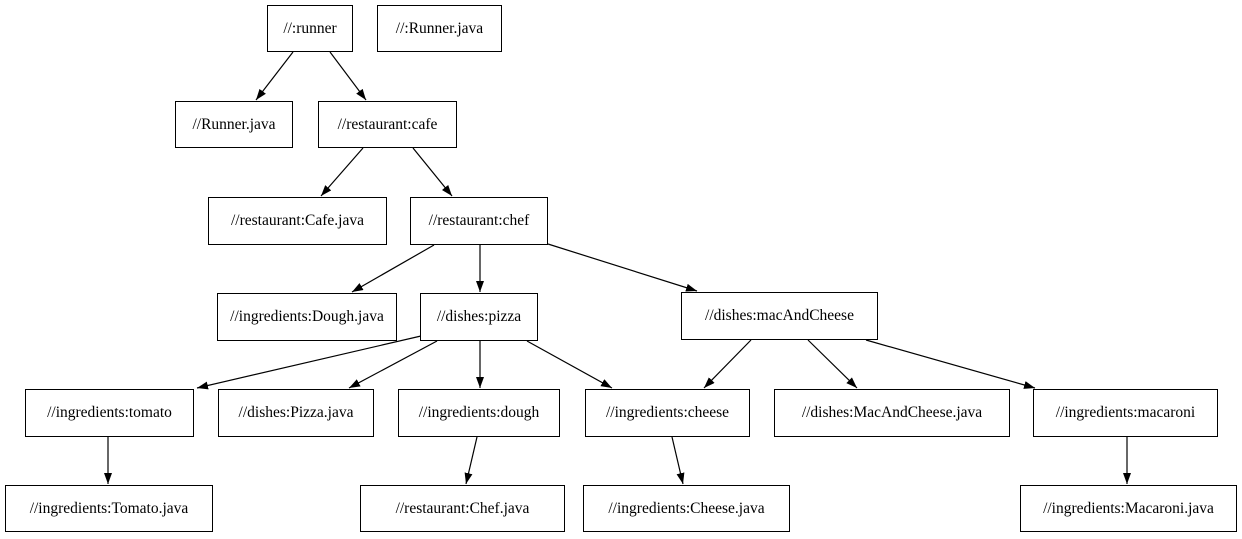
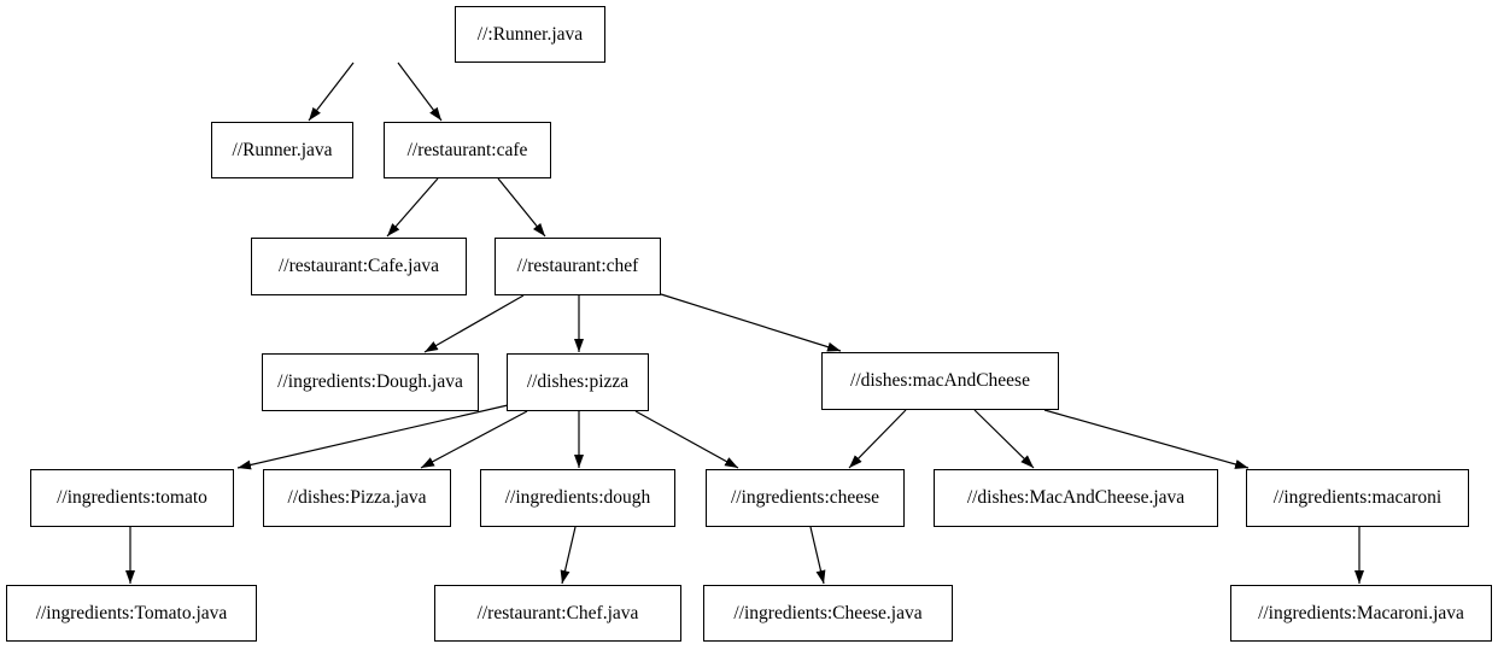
- //:runner
  //:Runner.java
  //Runner.java
  //restaurant:cafe
  //restaurant:Cafe.java
  //restaurant:chef
  //ingredients:Dough.java
  //dishes:pizza
  //dishes:macAndCheese
  //ingredients:tomato
  //dishes:Pizza.java
  //ingredients:dough
  //ingredients:cheese
  //dishes:MacAndCheese.java
  //ingredients:macaroni
  //ingredients:Tomato.java
  //restaurant:Chef.java
  //ingredients:Cheese.java
  //ingredients:Macaroni.java
